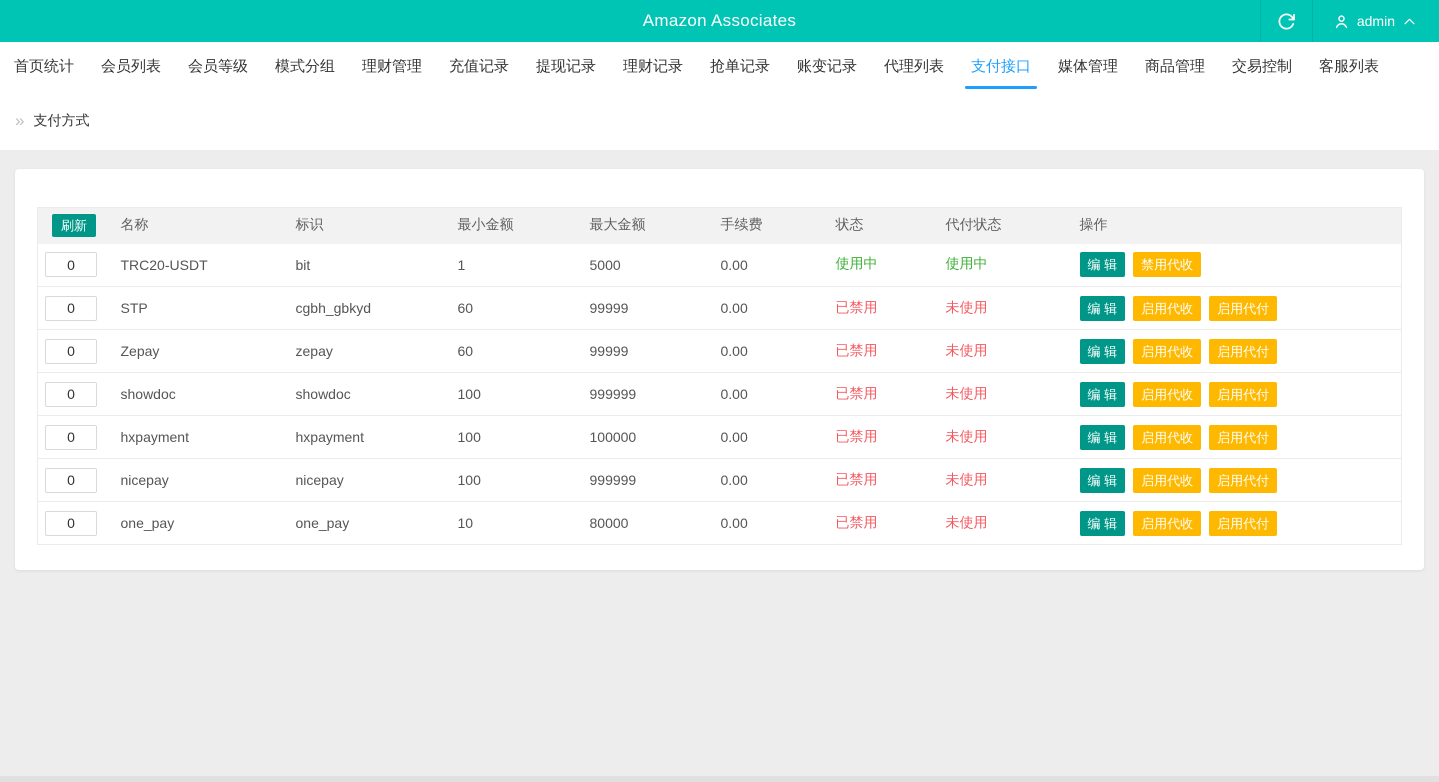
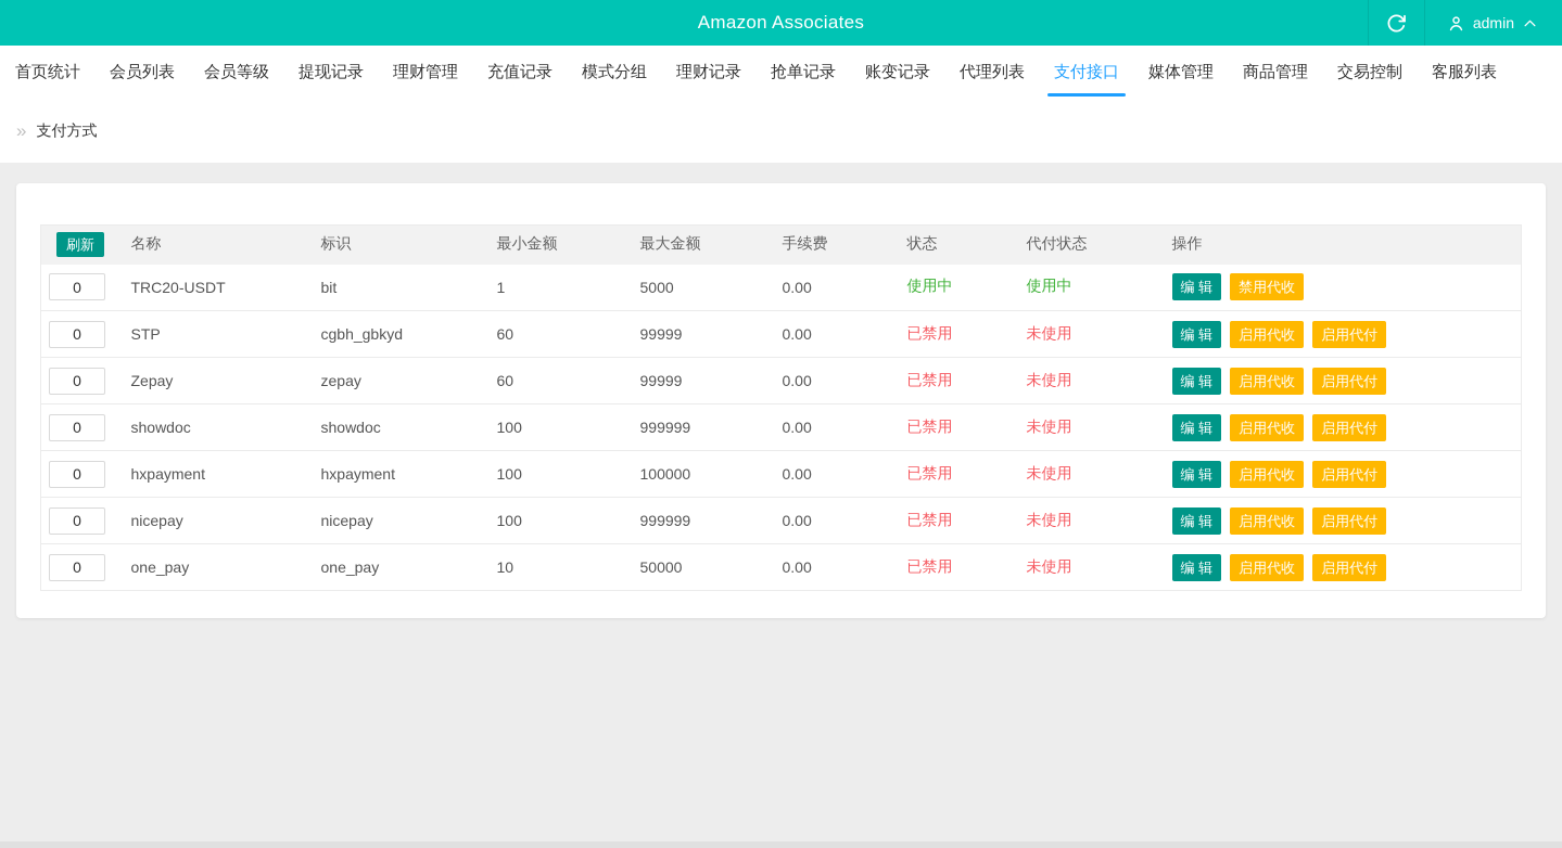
  Amazon Associates
  admin
  首页统计
  会员列表
  会员等级
- 模式分组
+ 提现记录
  理财管理
  充值记录
- 提现记录
+ 模式分组
  理财记录
  抢单记录
  账变记录
  代理列表
  支付接口
  媒体管理
  商品管理
  交易控制
  客服列表
  »
  支付方式
  刷新	名称	标识	最小金额	最大金额	手续费	状态	代付状态	操作
  0	TRC20-USDT	bit	1	5000	0.00	使用中	使用中	编 辑 禁用代收
  0	STP	cgbh_gbkyd	60	99999	0.00	已禁用	未使用	编 辑 启用代收 启用代付
  0	Zepay	zepay	60	99999	0.00	已禁用	未使用	编 辑 启用代收 启用代付
  0	showdoc	showdoc	100	999999	0.00	已禁用	未使用	编 辑 启用代收 启用代付
  0	hxpayment	hxpayment	100	100000	0.00	已禁用	未使用	编 辑 启用代收 启用代付
  0	nicepay	nicepay	100	999999	0.00	已禁用	未使用	编 辑 启用代收 启用代付
- 0	one_pay	one_pay	10	80000	0.00	已禁用	未使用	编 辑 启用代收 启用代付
+ 0	one_pay	one_pay	10	50000	0.00	已禁用	未使用	编 辑 启用代收 启用代付
